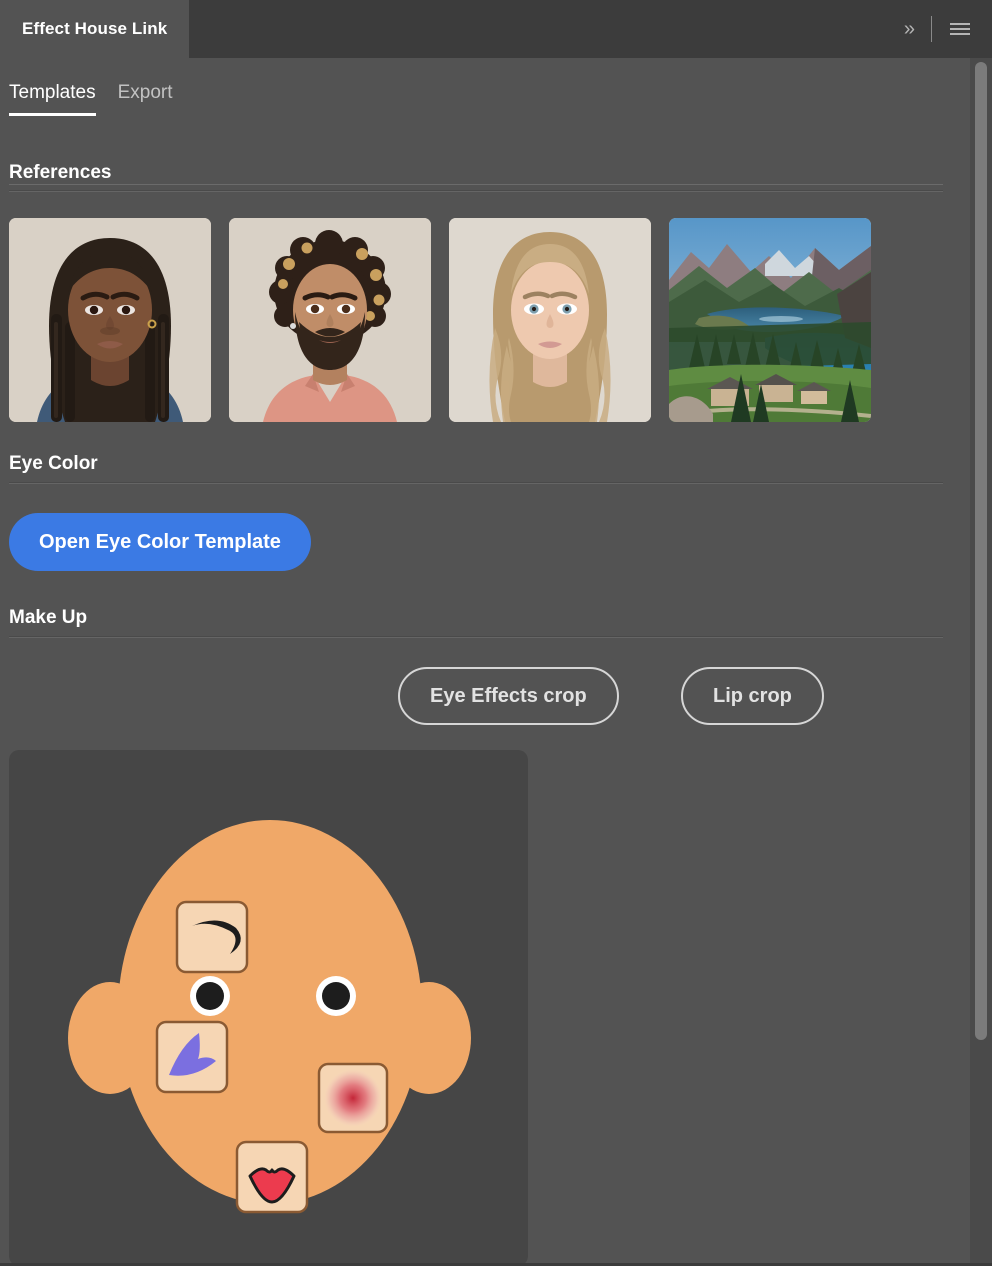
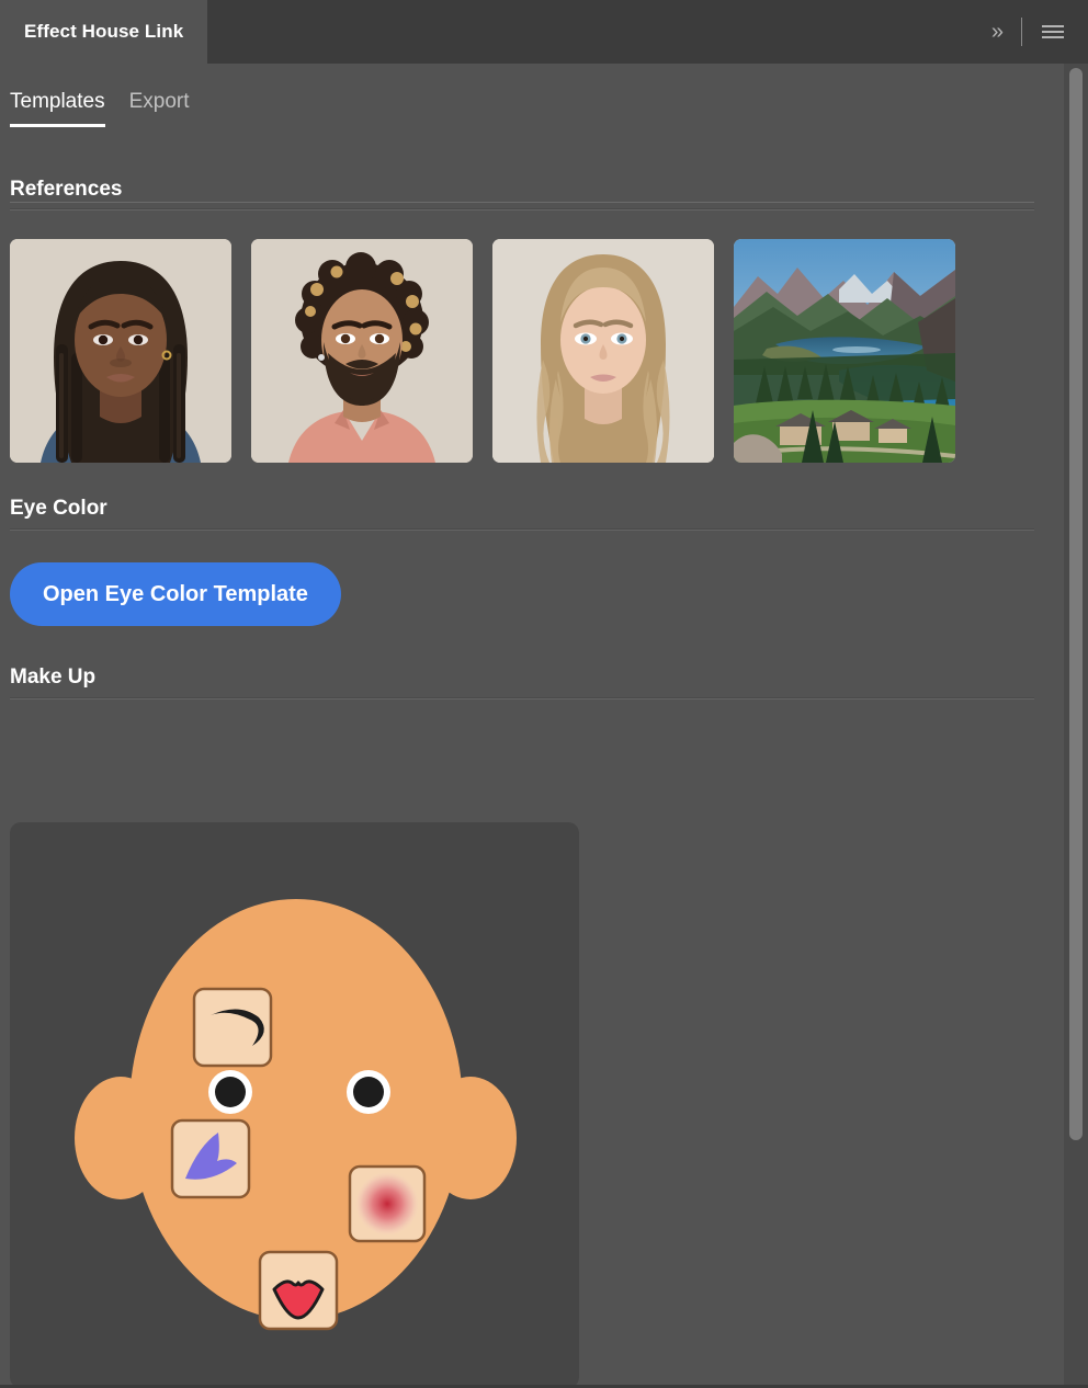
  Effect House Link
  »
  Templates
  Export
  References
  Eye Color
  Open Eye Color Template
  Make Up
- Eye Effects crop
- Lip crop
